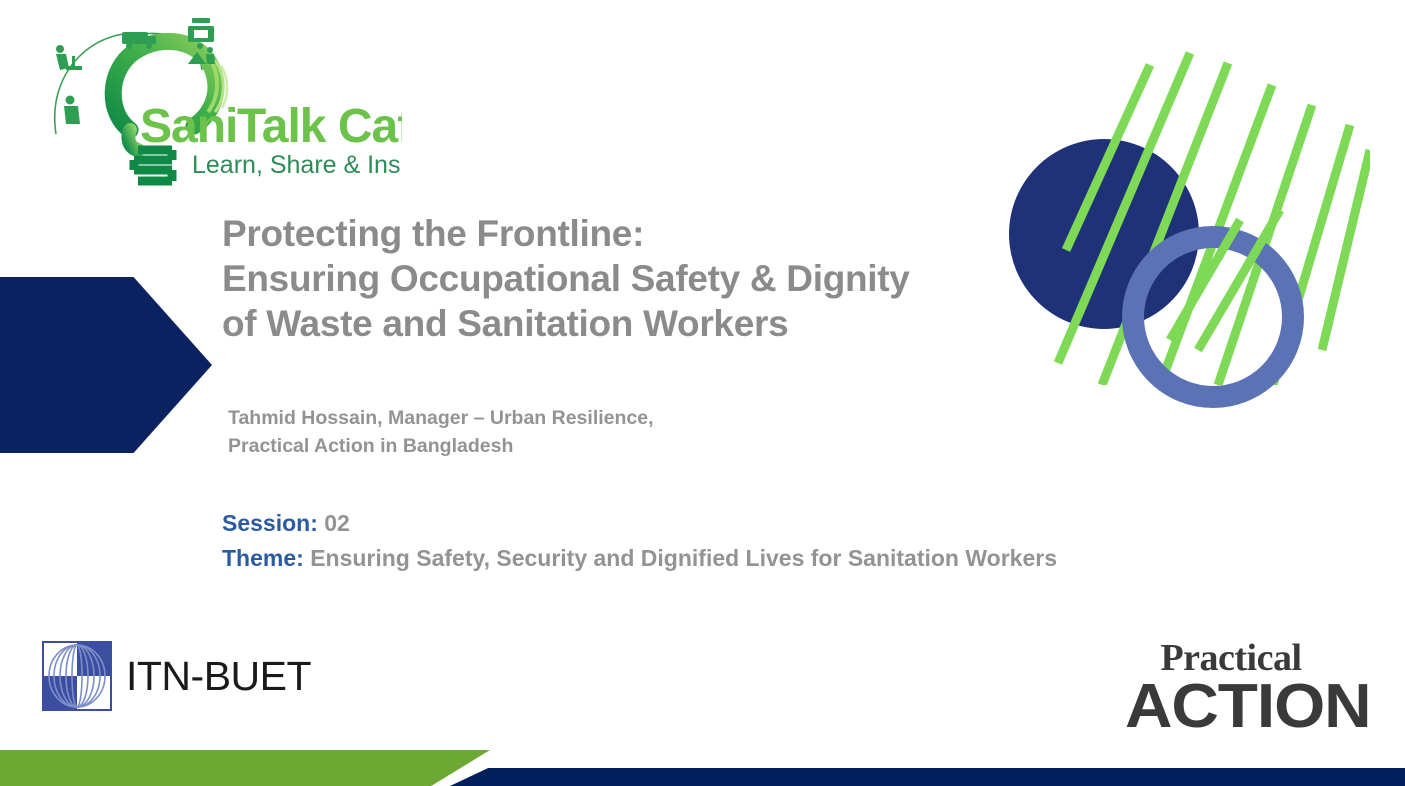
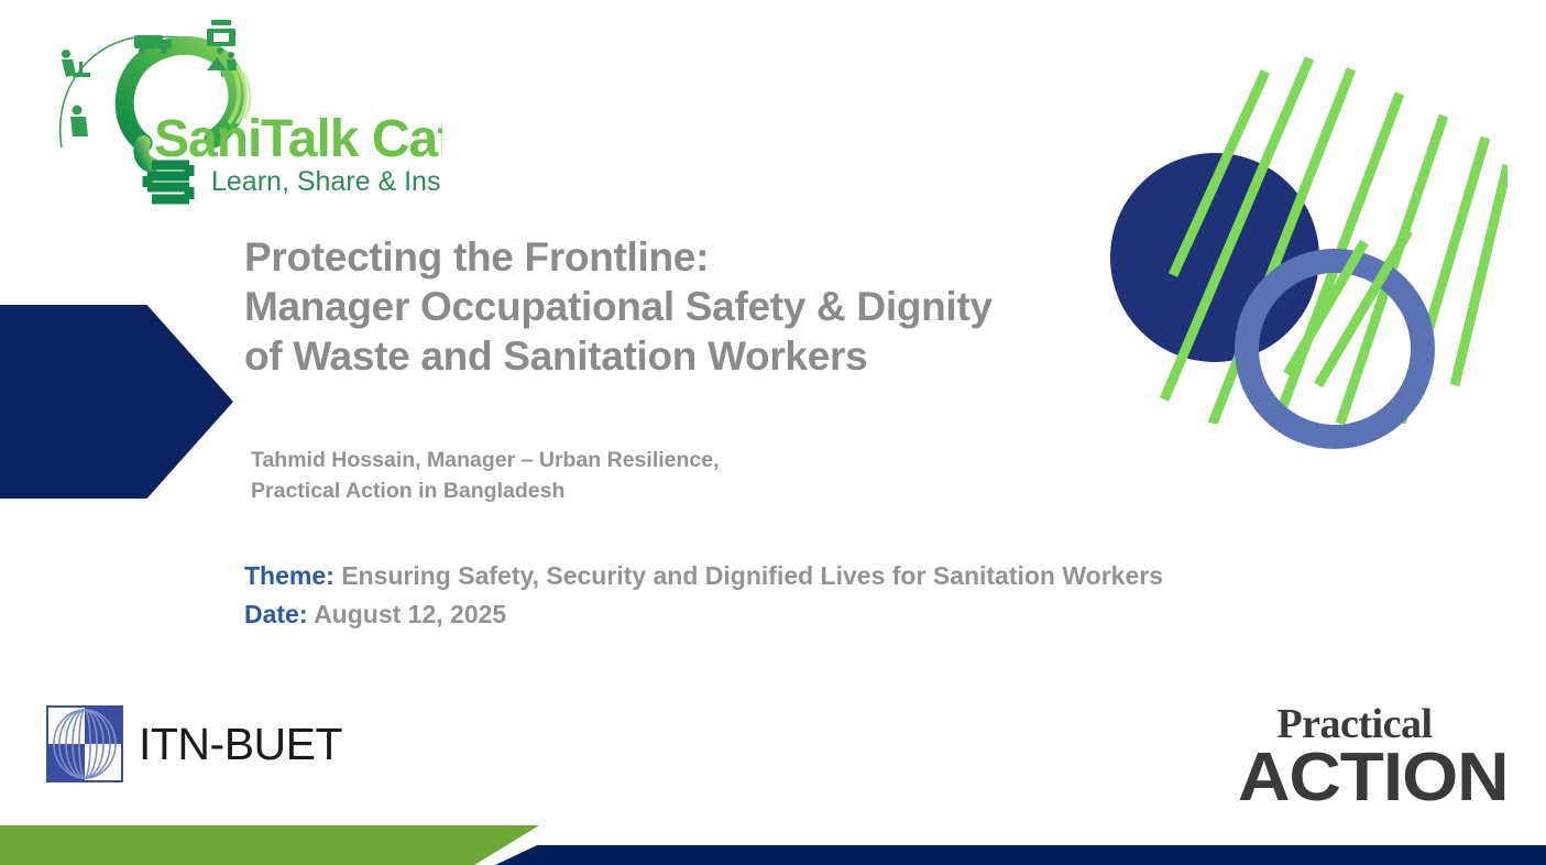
  Sani
  Talk Ca
  Learn, Share & Ins
  Protecting the Frontline:
- Ensuring Occupational Safety & Dignity
+ Manager Occupational Safety & Dignity
  of Waste and Sanitation Workers
  Tahmid Hossain, Manager – Urban Resilience,
  Practical Action in Bangladesh
- Session: 02
  Theme: Ensuring Safety, Security and Dignified Lives for Sanitation Workers
+ Date: August 12, 2025
  ITN-BUET
  Practical
  ACTION
